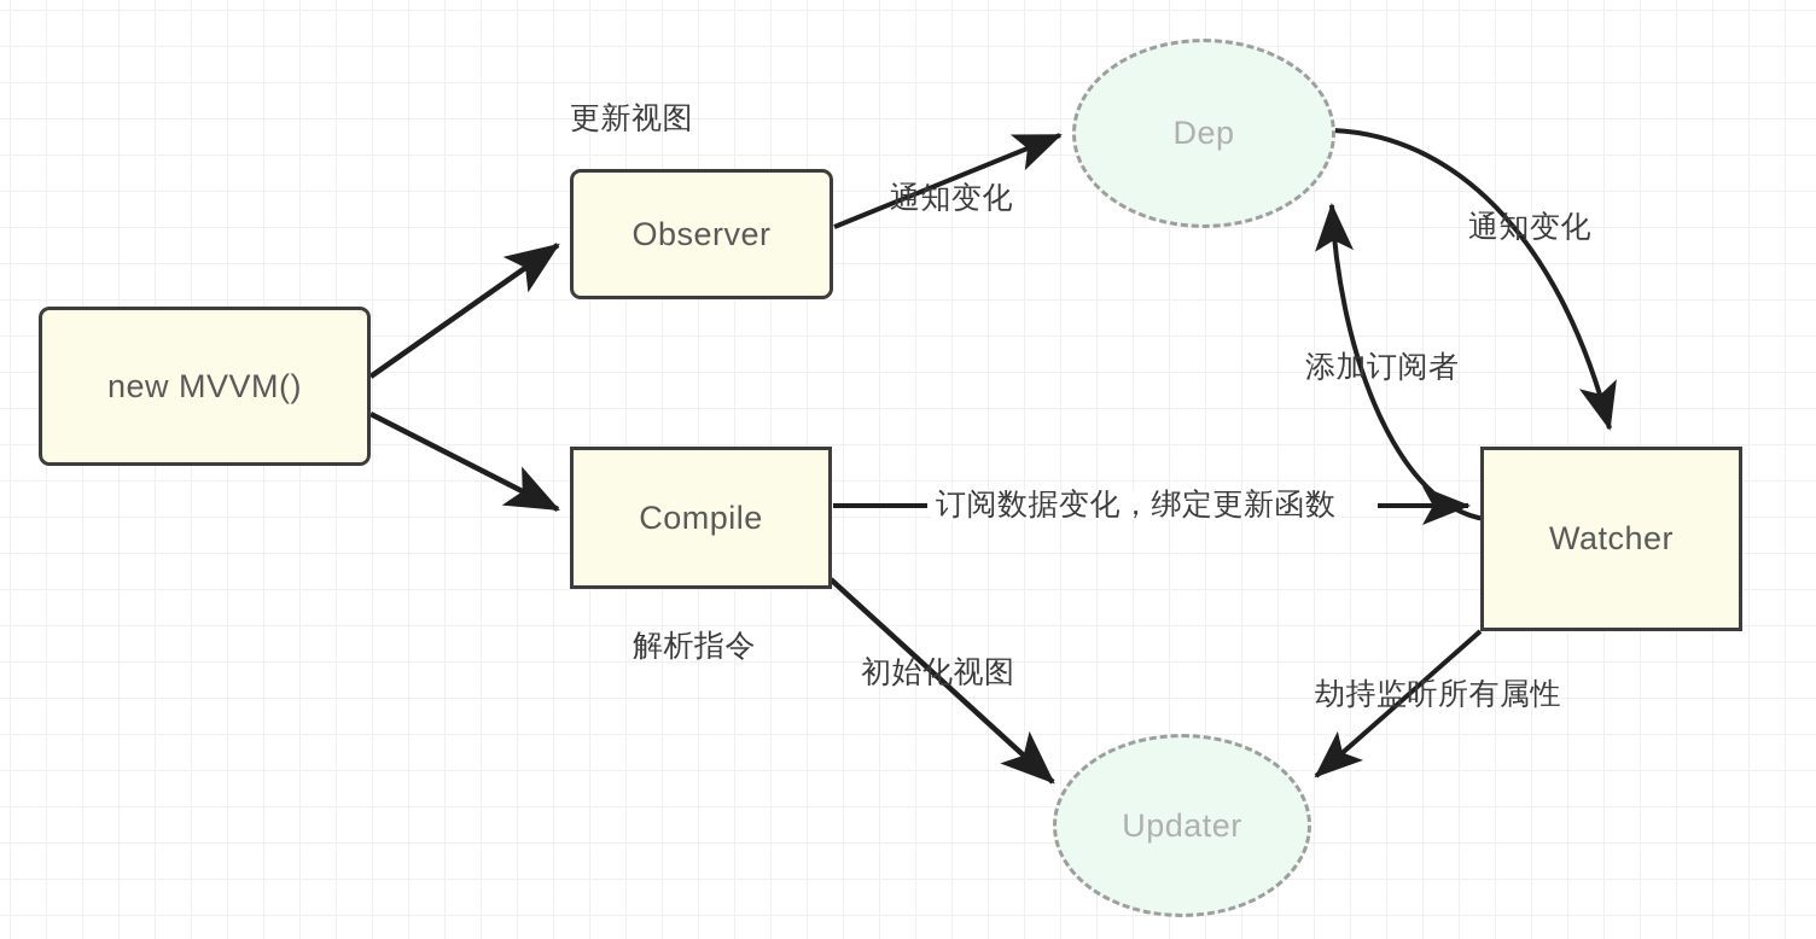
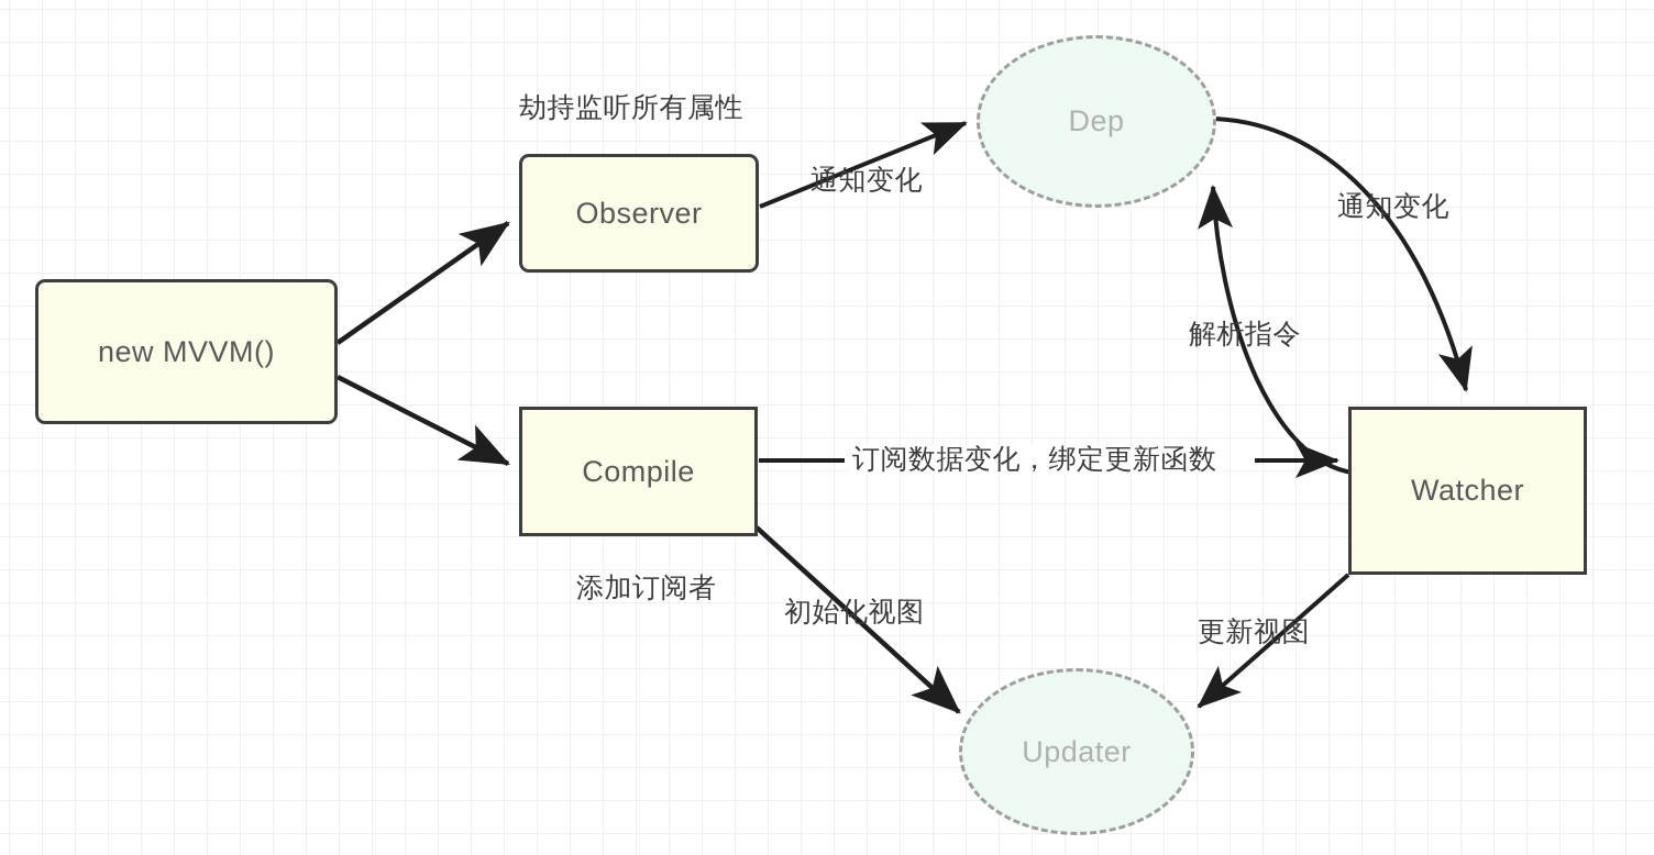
  new MVVM()
  Observer
  Compile
  Dep
  Watcher
  Updater
- 更新视图
+ 劫持监听所有属性
- 解析指令
+ 添加订阅者
  通知变化
  通知变化
- 添加订阅者
+ 解析指令
  订阅数据变化，绑定更新函数
  初始化视图
- 劫持监听所有属性
+ 更新视图
